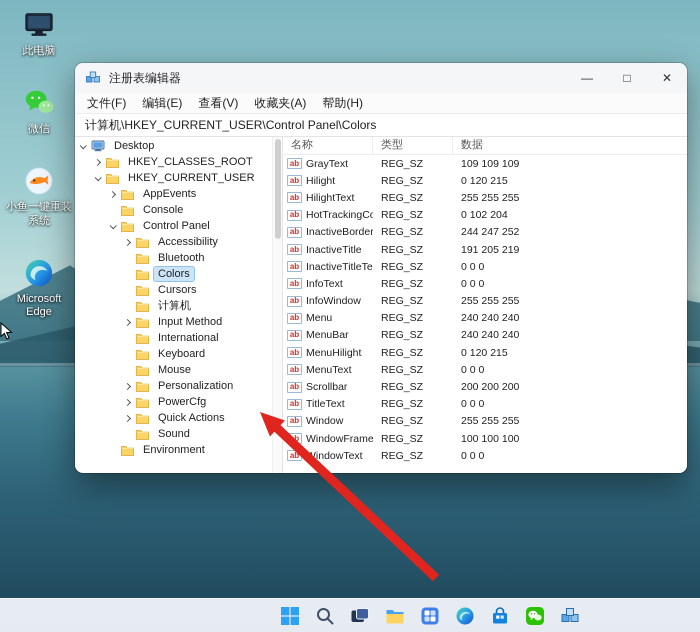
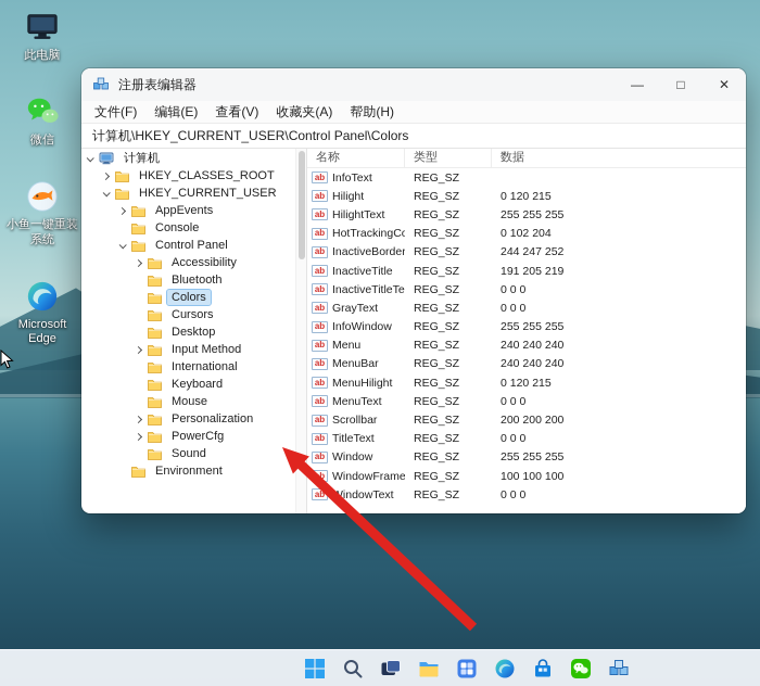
  此电脑
  微信
  小鱼一键重装系统
  Microsoft Edge
  注册表编辑器
  —
  □
  ✕
  文件(F)
  编辑(E)
  查看(V)
  收藏夹(A)
  帮助(H)
  计算机\HKEY_CURRENT_USER\Control Panel\Colors
- Desktop
+ 计算机
  HKEY_CLASSES_ROOT
  HKEY_CURRENT_USER
  AppEvents
  Console
  Control Panel
  Accessibility
  Bluetooth
  Colors
  Cursors
- 计算机
+ Desktop
  Input Method
  International
  Keyboard
  Mouse
  Personalization
  PowerCfg
- Quick Actions
  Sound
  Environment
  名称
  类型
  数据
  ab
- GrayText
+ InfoText
  REG_SZ
- 109 109 109
  ab
  Hilight
  REG_SZ
  0 120 215
  ab
  HilightText
  REG_SZ
  255 255 255
  ab
  HotTrackingCo
  REG_SZ
  0 102 204
  ab
  InactiveBorder
  REG_SZ
  244 247 252
  ab
  InactiveTitle
  REG_SZ
  191 205 219
  ab
  InactiveTitleTe
  REG_SZ
  0 0 0
  ab
- InfoText
+ GrayText
  REG_SZ
  0 0 0
  ab
  InfoWindow
  REG_SZ
  255 255 255
  ab
  Menu
  REG_SZ
  240 240 240
  ab
  MenuBar
  REG_SZ
  240 240 240
  ab
  MenuHilight
  REG_SZ
  0 120 215
  ab
  MenuText
  REG_SZ
  0 0 0
  ab
  Scrollbar
  REG_SZ
  200 200 200
  ab
  TitleText
  REG_SZ
  0 0 0
  ab
  Window
  REG_SZ
  255 255 255
  WindowFrame
  REG_SZ
  100 100 100
  ab
  indowText
  REG_SZ
  0 0 0
